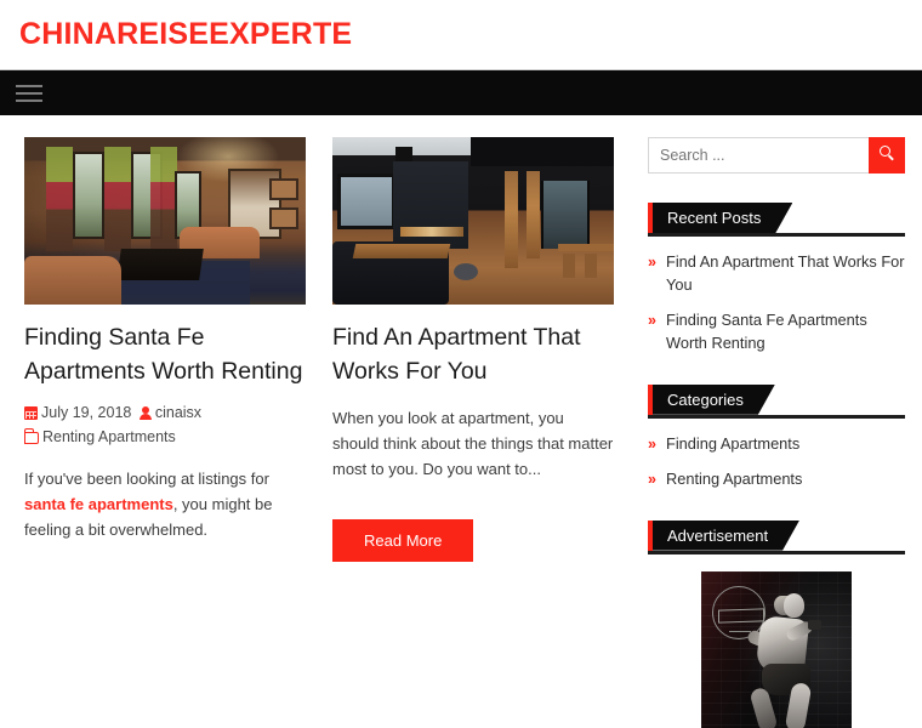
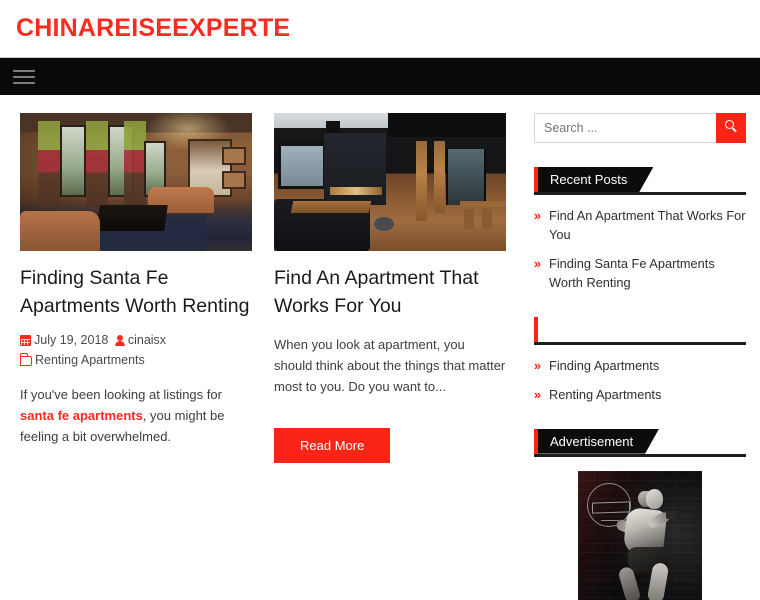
  CHINAREISEEXPERTE
  Finding Santa Fe Apartments Worth Renting
  July 19, 2018 cinaisx Renting Apartments
  If you've been looking at listings for santa fe apartments, you might be feeling a bit overwhelmed.
  Find An Apartment That Works For You
  When you look at apartment, you should think about the things that matter most to you. Do you want to...
  Read More
  Search ...
  Recent Posts
  Find An Apartment That Works For You
  Finding Santa Fe Apartments Worth Renting
- Categories
  Finding Apartments
  Renting Apartments
  Advertisement
